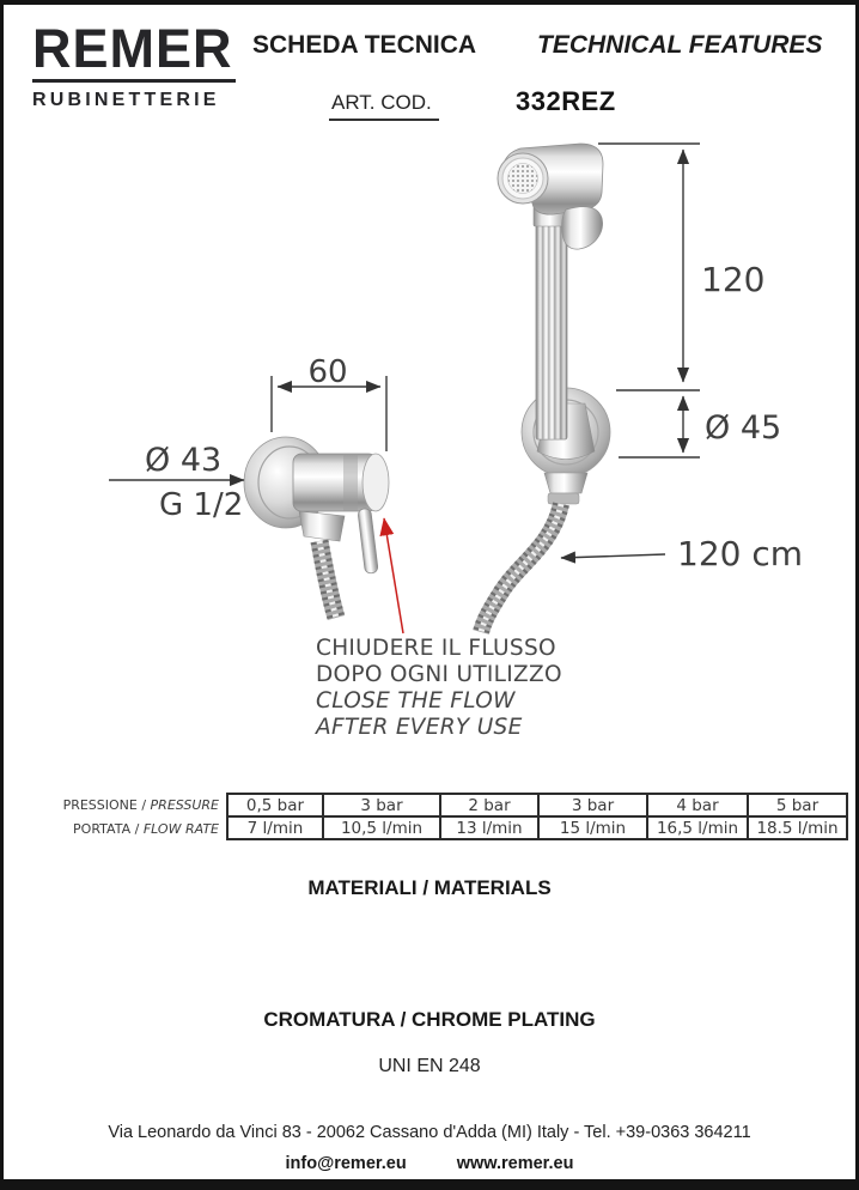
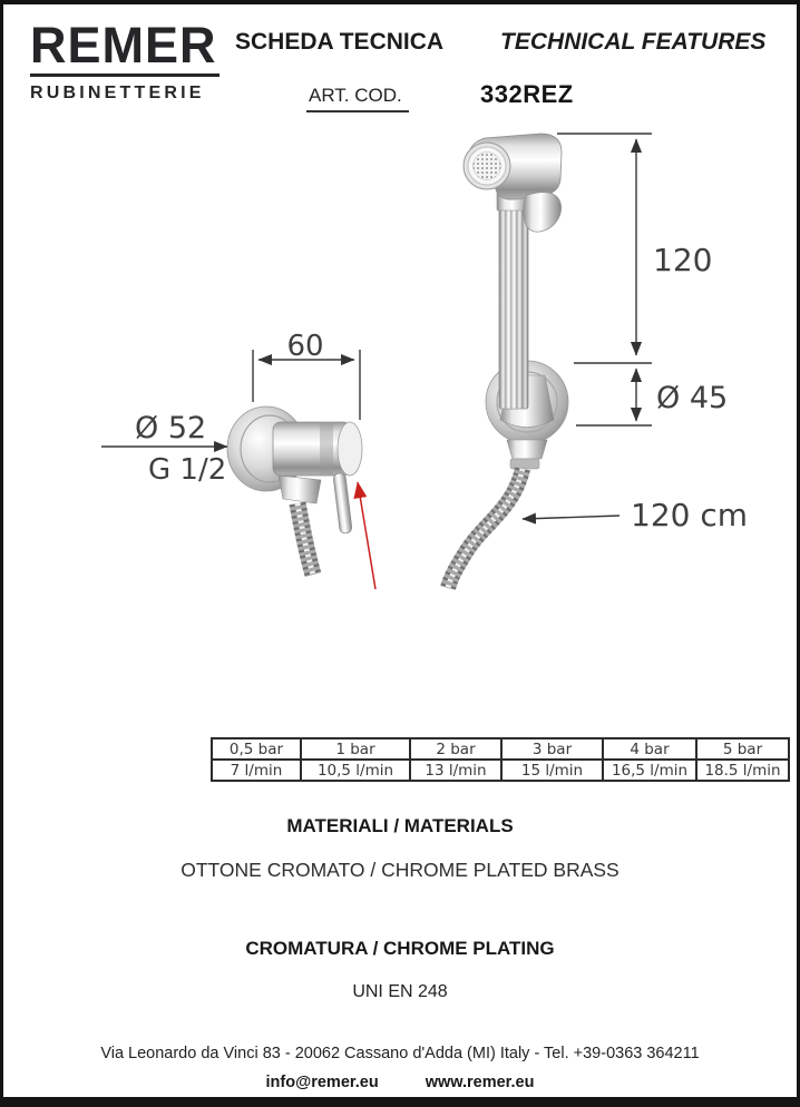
  REMER
  RUBINETTERIE
  SCHEDA TECNICA
  TECHNICAL FEATURES
  ART. COD.
  332REZ
  60
- Ø 43
+ Ø 52
  G 1/2
  120
  Ø 45
  120 cm
- CHIUDERE IL FLUSSO
- DOPO OGNI UTILIZZO
- CLOSE THE FLOW
- AFTER EVERY USE
- PRESSIONE / PRESSURE
- PORTATA / FLOW RATE
- 0,5 bar	3 bar	2 bar	3 bar	4 bar	5 bar
+ 0,5 bar	1 bar	2 bar	3 bar	4 bar	5 bar
  7 l/min	10,5 l/min	13 l/min	15 l/min	16,5 l/min	18.5 l/min
  MATERIALI / MATERIALS
+ OTTONE CROMATO / CHROME PLATED BRASS
  CROMATURA / CHROME PLATING
  UNI EN 248
  Via Leonardo da Vinci 83 - 20062 Cassano d'Adda (MI) Italy - Tel. +39-0363 364211
  info@remer.eu
  www.remer.eu
